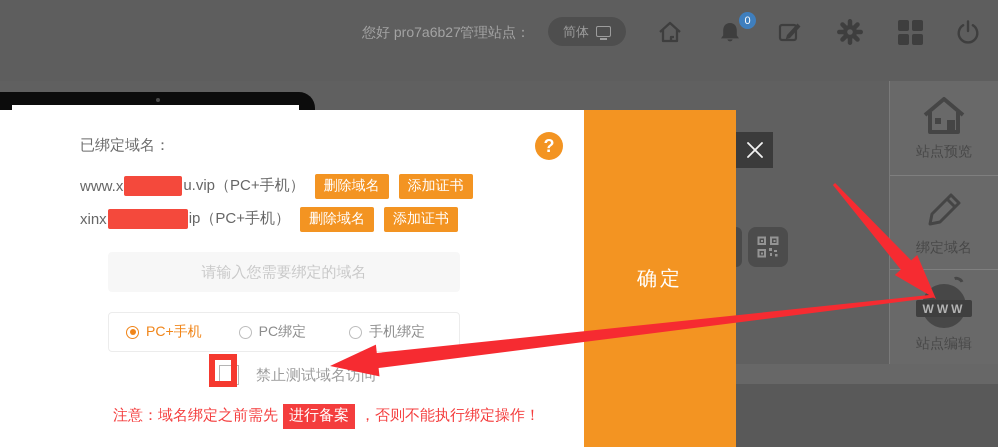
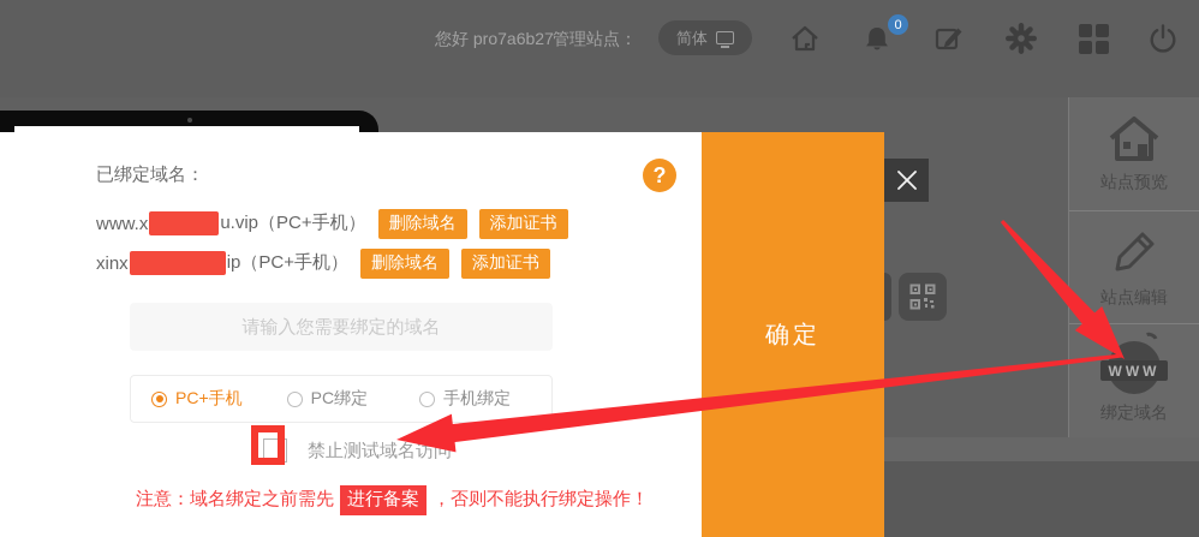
  您好 pro7a6b27
  管理站点：
  简体
  0
  站点预览
- 绑定域名
+ 站点编辑
  WWW
- 站点编辑
+ 绑定域名
  ?
  已绑定域名：
  www.x
  u.vip（PC+手机）
  删除域名
  添加证书
  xinx
  ip（PC+手机）
  删除域名
  添加证书
  请输入您需要绑定的域名
  PC+手机
  PC绑定
  手机绑定
  禁止测试域名访问
  注意：域名绑定之前需先
  进行备案
  ，否则不能执行绑定操作！
  确定
